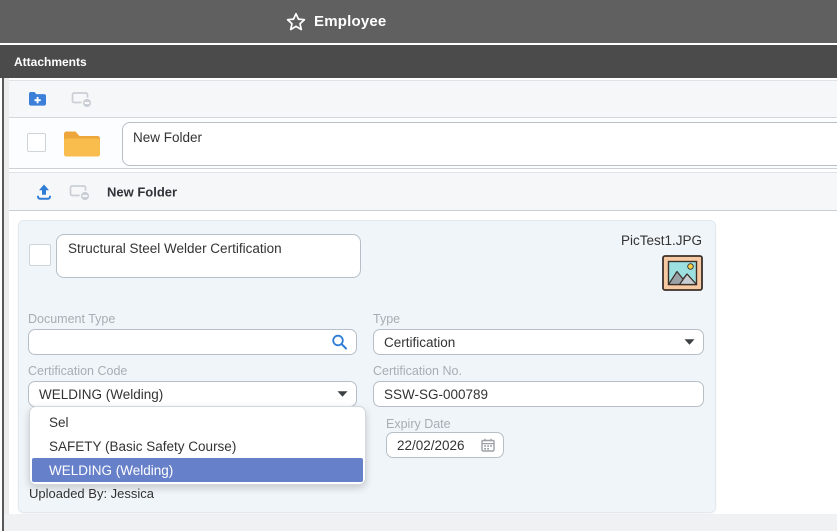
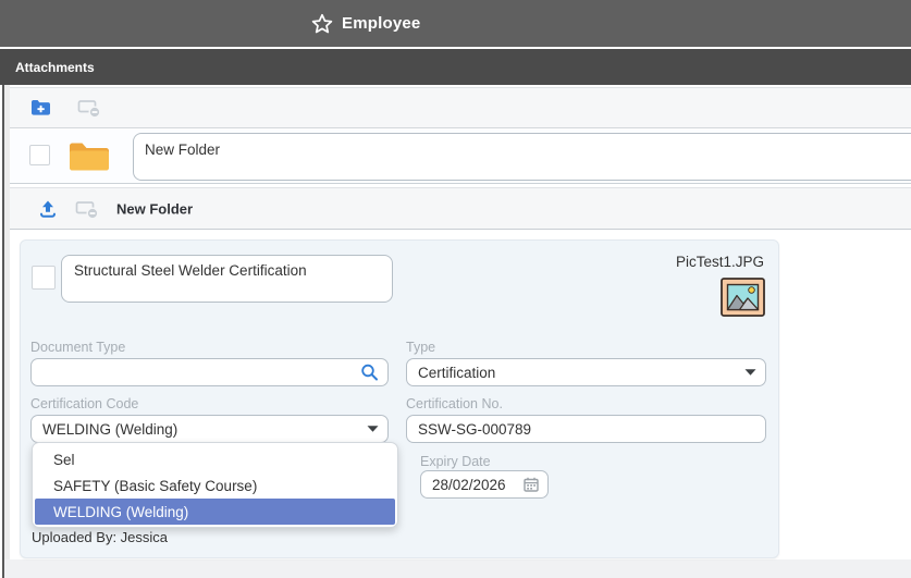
  Employee
  Attachments
  New Folder
  New Folder
  Structural Steel Welder Certification
  PicTest1.JPG
  Document Type
  Type
  Certification
  Certification Code
  WELDING (Welding)
  Certification No.
  SSW-SG-000789
  Expiry Date
- 22/02/2026
+ 28/02/2026
  Sel
  SAFETY (Basic Safety Course)
  WELDING (Welding)
  Uploaded By: Jessica
